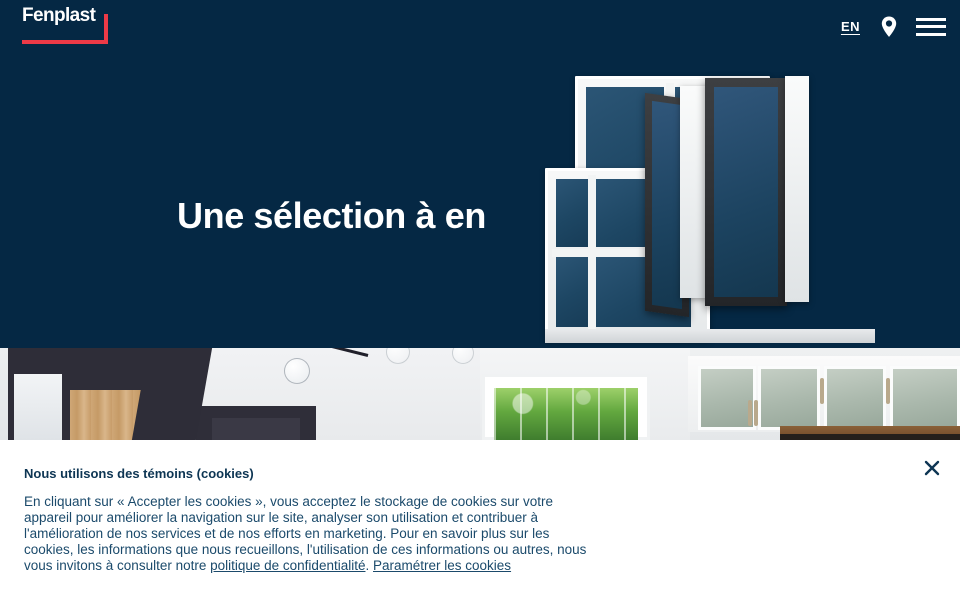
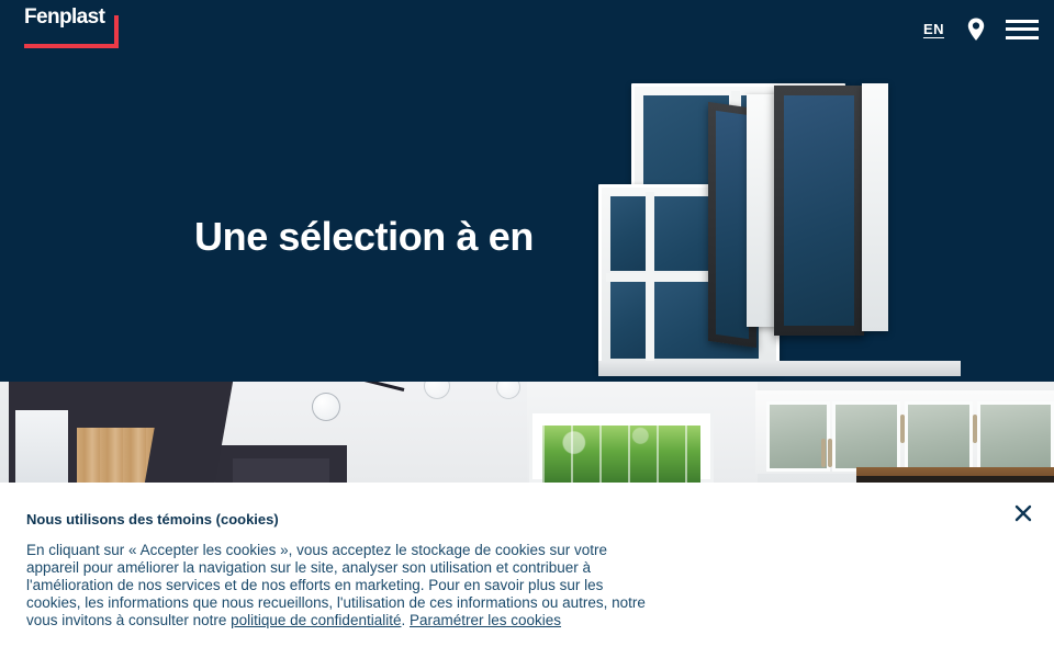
  Fenplast
  EN
  Une sélection à en
  Nous utilisons des témoins (cookies)
- En cliquant sur « Accepter les cookies », vous acceptez le stockage de cookies sur votre appareil pour améliorer la navigation sur le site, analyser son utilisation et contribuer à l'amélioration de nos services et de nos efforts en marketing. Pour en savoir plus sur les cookies, les informations que nous recueillons, l'utilisation de ces informations ou autres, nous vous invitons à consulter notre politique de confidentialité. Paramétrer les cookies
+ En cliquant sur « Accepter les cookies », vous acceptez le stockage de cookies sur votre appareil pour améliorer la navigation sur le site, analyser son utilisation et contribuer à l'amélioration de nos services et de nos efforts en marketing. Pour en savoir plus sur les cookies, les informations que nous recueillons, l'utilisation de ces informations ou autres, notre vous invitons à consulter notre politique de confidentialité. Paramétrer les cookies
